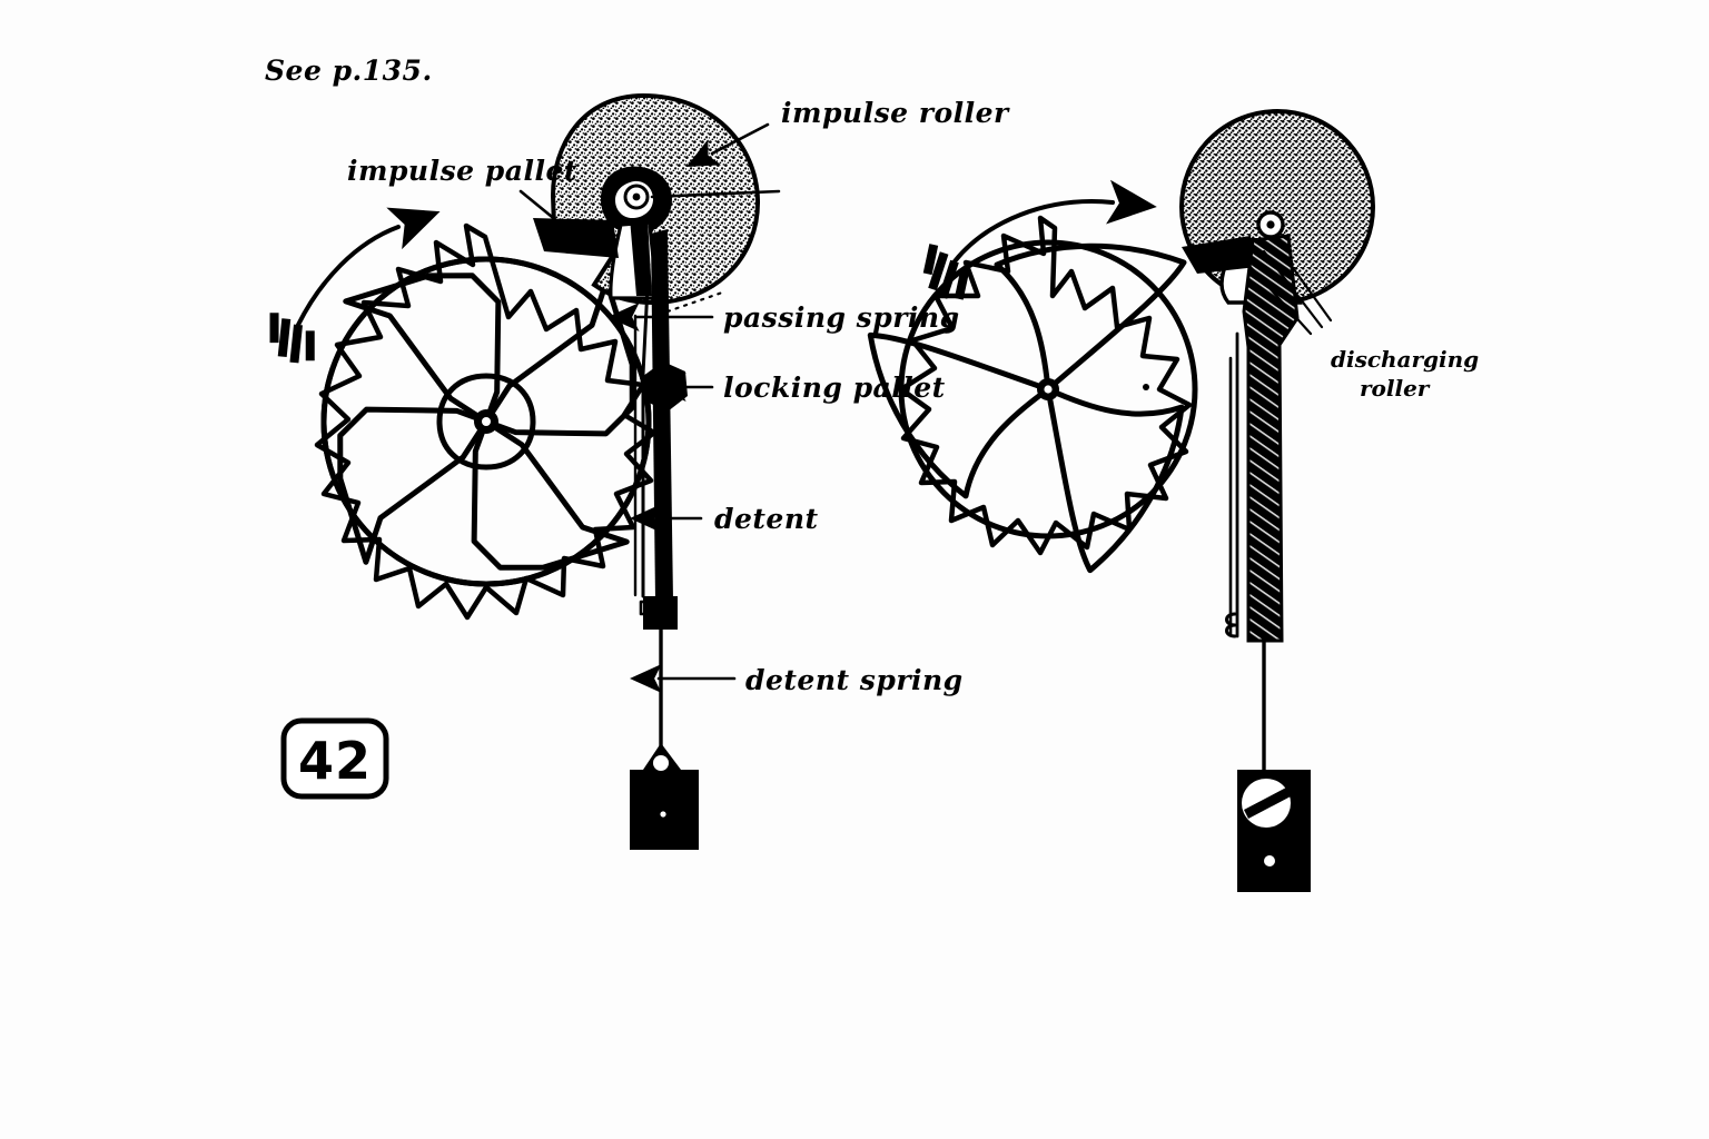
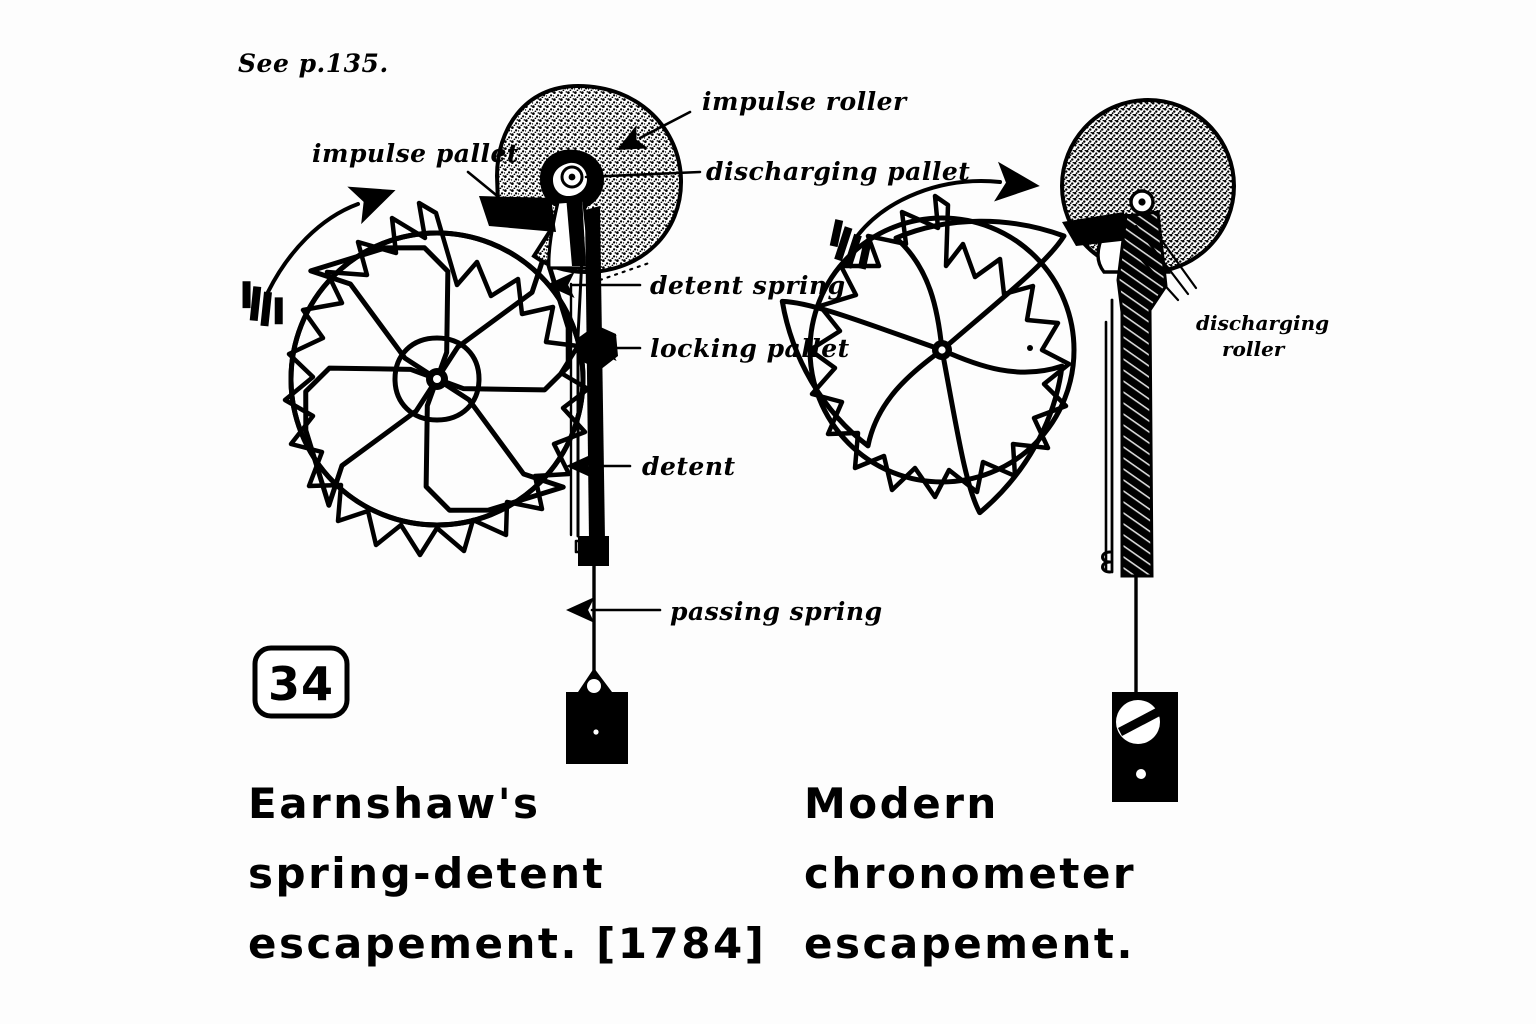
  See p.135.
  impulse pallet
  impulse roller
+ discharging pallet
- passing spring
+ detent spring
  locking pallet
  detent
- detent spring
+ passing spring
  discharging
  roller
- 42
+ 34
+ Earnshaw's
+ spring-detent
+ escapement. [1784]
+ Modern
+ chronometer
+ escapement.
